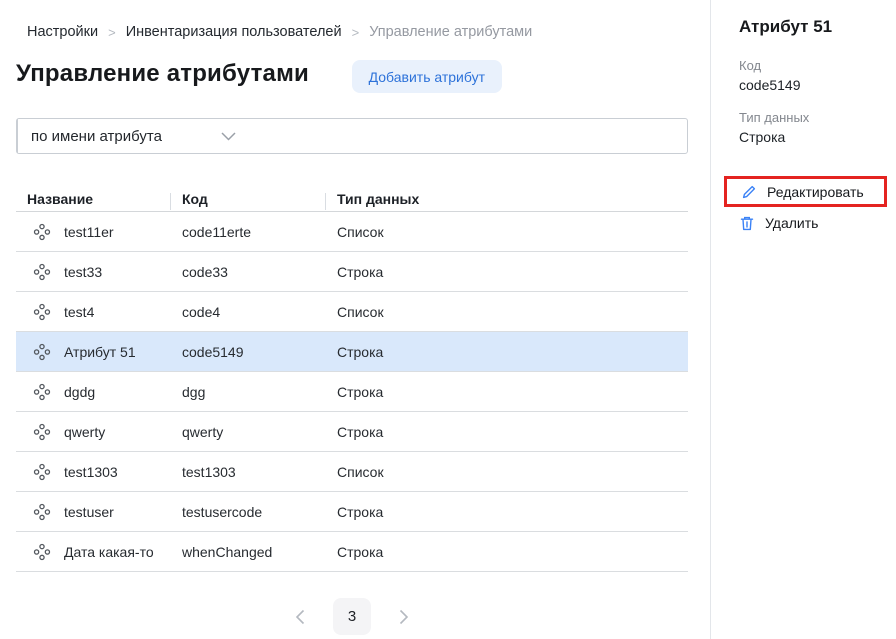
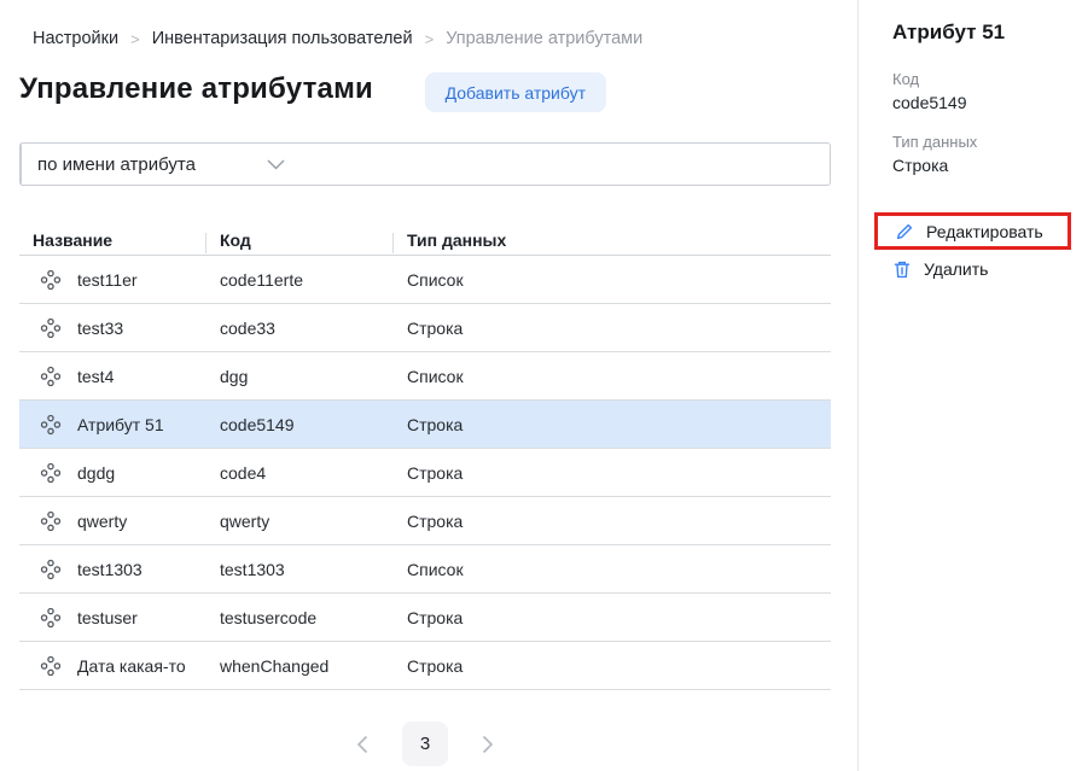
  Настройки
  >
  Инвентаризация пользователей
  >
  Управление атрибутами
  Управление атрибутами
  Добавить атрибут
  по имени атрибута
  Название
  Код
  Тип данных
  test11er
  code11erte
  Список
  test33
  code33
  Строка
  test4
- code4
+ dgg
  Список
  Атрибут 51
  code5149
  Строка
  dgdg
- dgg
+ code4
  Строка
  qwerty
  qwerty
  Строка
  test1303
  test1303
  Список
  testuser
  testusercode
  Строка
  Дата какая-то
  whenChanged
  Строка
  3
  Атрибут 51
  Код
  code5149
  Тип данных
  Строка
  Редактировать
  Удалить
